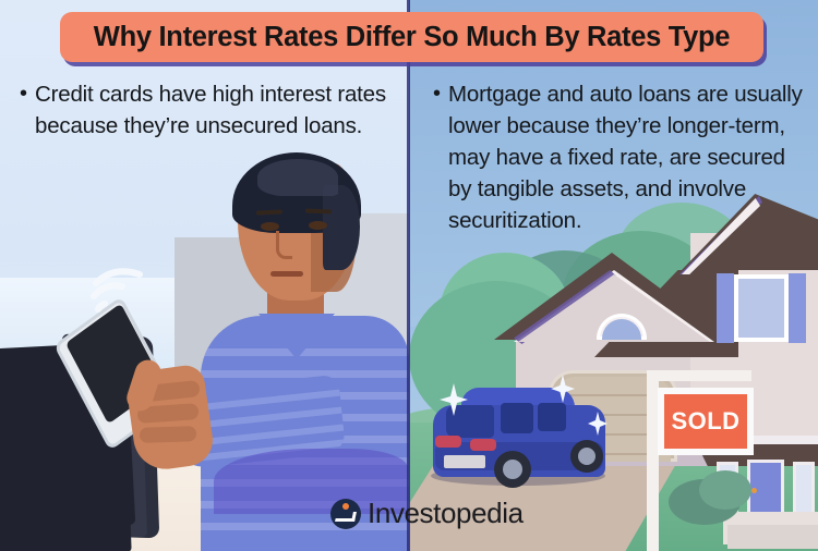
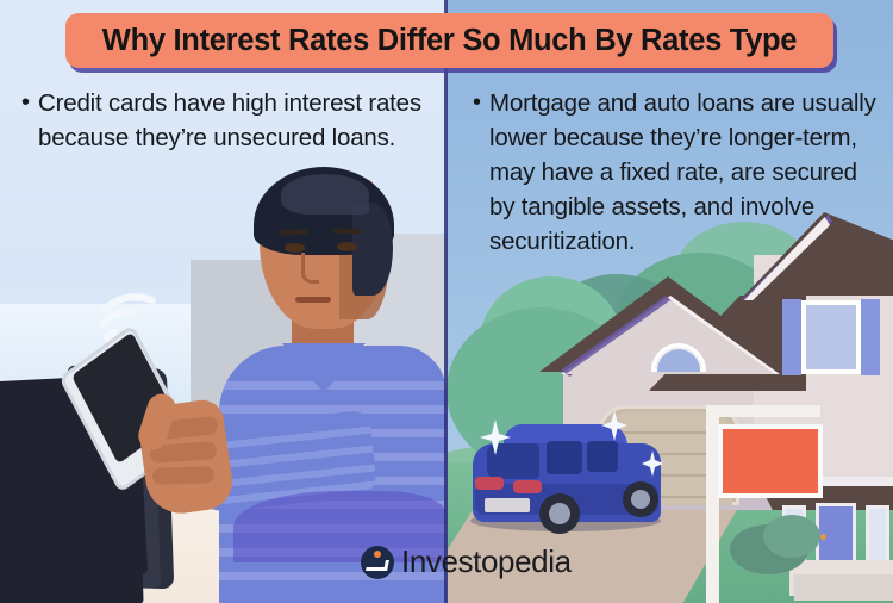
- SOLD
  Why Interest Rates Differ So Much By Rates Type
  •
  Credit cards have high interest rates because they’re unsecured loans.
  •
  Mortgage and auto loans are usually lower because they’re longer-term, may have a fixed rate, are secured by tangible assets, and involve securitization.
  Investopedia
